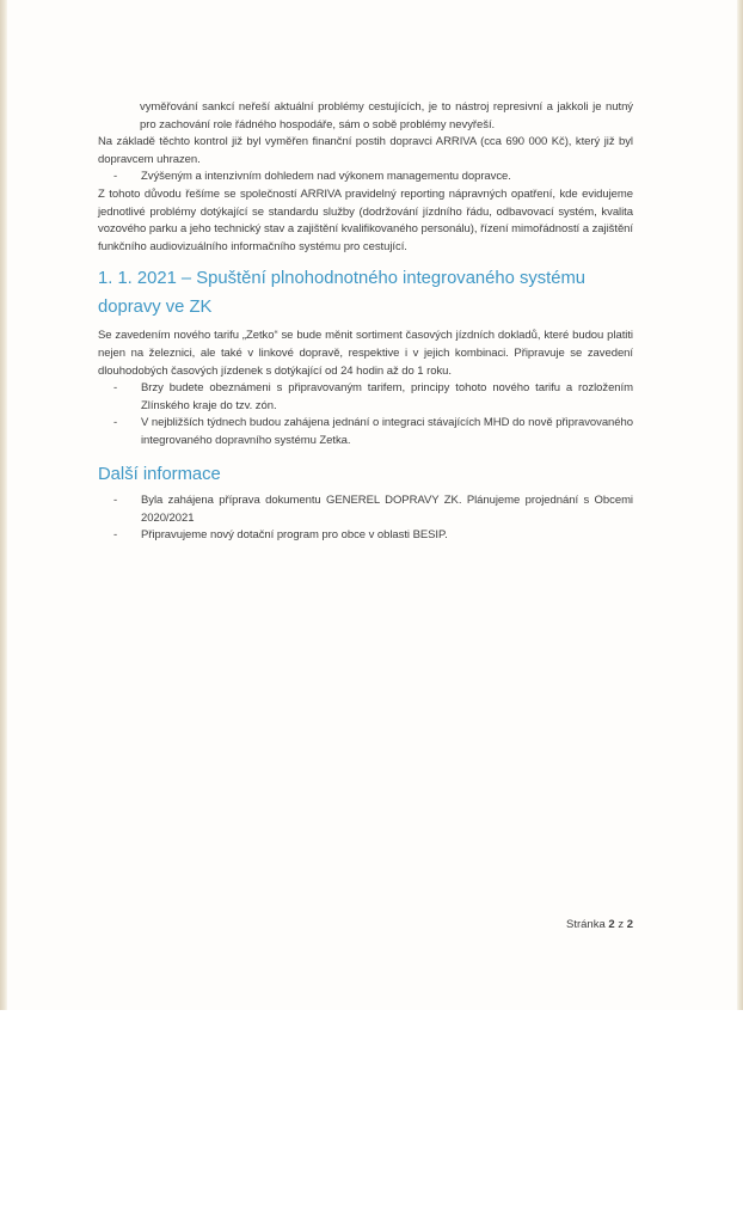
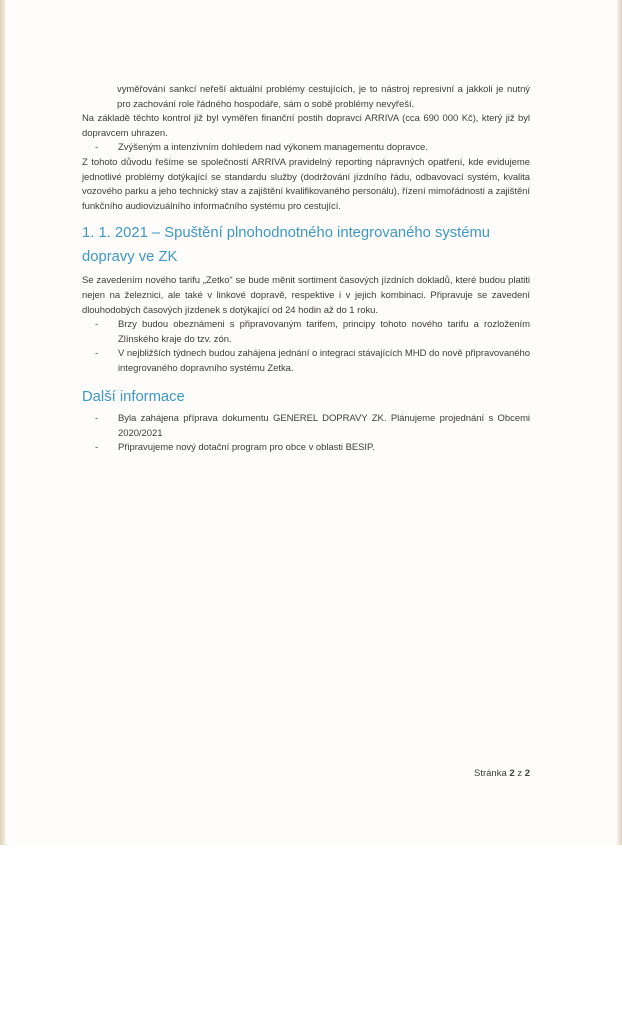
  vyměřování sankcí neřeší aktuální problémy cestujících, je to nástroj represivní a jakkoli je nutný pro zachování role řádného hospodáře, sám o sobě problémy nevyřeší.
  Na základě těchto kontrol již byl vyměřen finanční postih dopravci ARRIVA (cca 690 000 Kč), který již byl dopravcem uhrazen.
  -
  Zvýšeným a intenzivním dohledem nad výkonem managementu dopravce.
  Z tohoto důvodu řešíme se společností ARRIVA pravidelný reporting nápravných opatření, kde evidujeme jednotlivé problémy dotýkající se standardu služby (dodržování jízdního řádu, odbavovací systém, kvalita vozového parku a jeho technický stav a zajištění kvalifikovaného personálu), řízení mimořádností a zajištění funkčního audiovizuálního informačního systému pro cestující.
  1. 1. 2021 – Spuštění plnohodnotného integrovaného systému dopravy ve ZK
  Se zavedením nového tarifu „Zetko“ se bude měnit sortiment časových jízdních dokladů, které budou platiti nejen na železnici, ale také v linkové dopravě, respektive i v jejich kombinaci. Připravuje se zavedení dlouhodobých časových jízdenek s dotýkající od 24 hodin až do 1 roku.
  -
- Brzy budete obeznámeni s připravovaným tarifem, principy tohoto nového tarifu a rozložením Zlínského kraje do tzv. zón.
+ Brzy budou obeznámeni s připravovaným tarifem, principy tohoto nového tarifu a rozložením Zlínského kraje do tzv. zón.
  -
  V nejbližších týdnech budou zahájena jednání o integraci stávajících MHD do nově připravovaného integrovaného dopravního systému Zetka.
  Další informace
  -
  Byla zahájena příprava dokumentu GENEREL DOPRAVY ZK. Plánujeme projednání s Obcemi 2020/2021
  -
  Připravujeme nový dotační program pro obce v oblasti BESIP.
  Stránka 2 z 2
